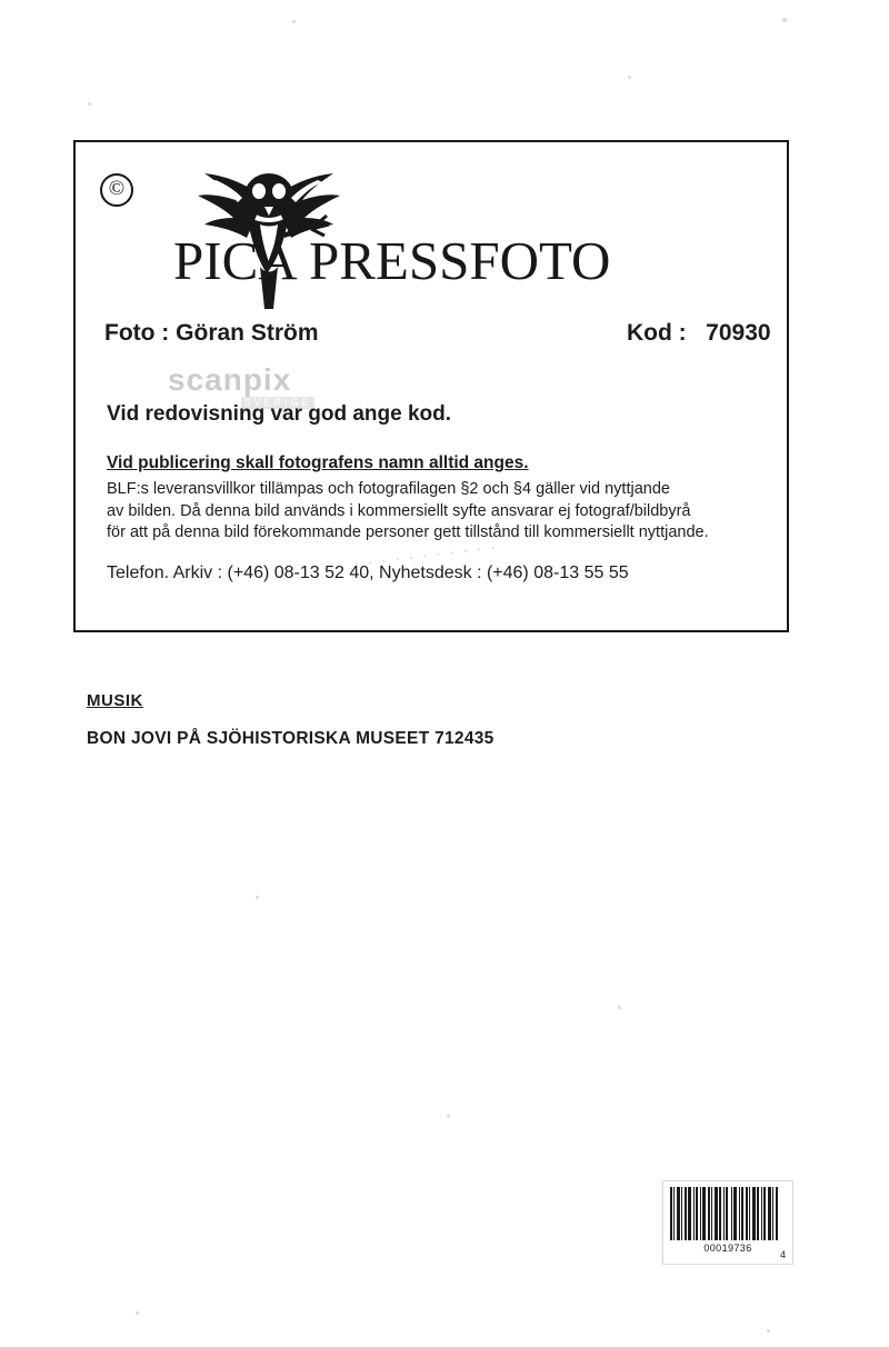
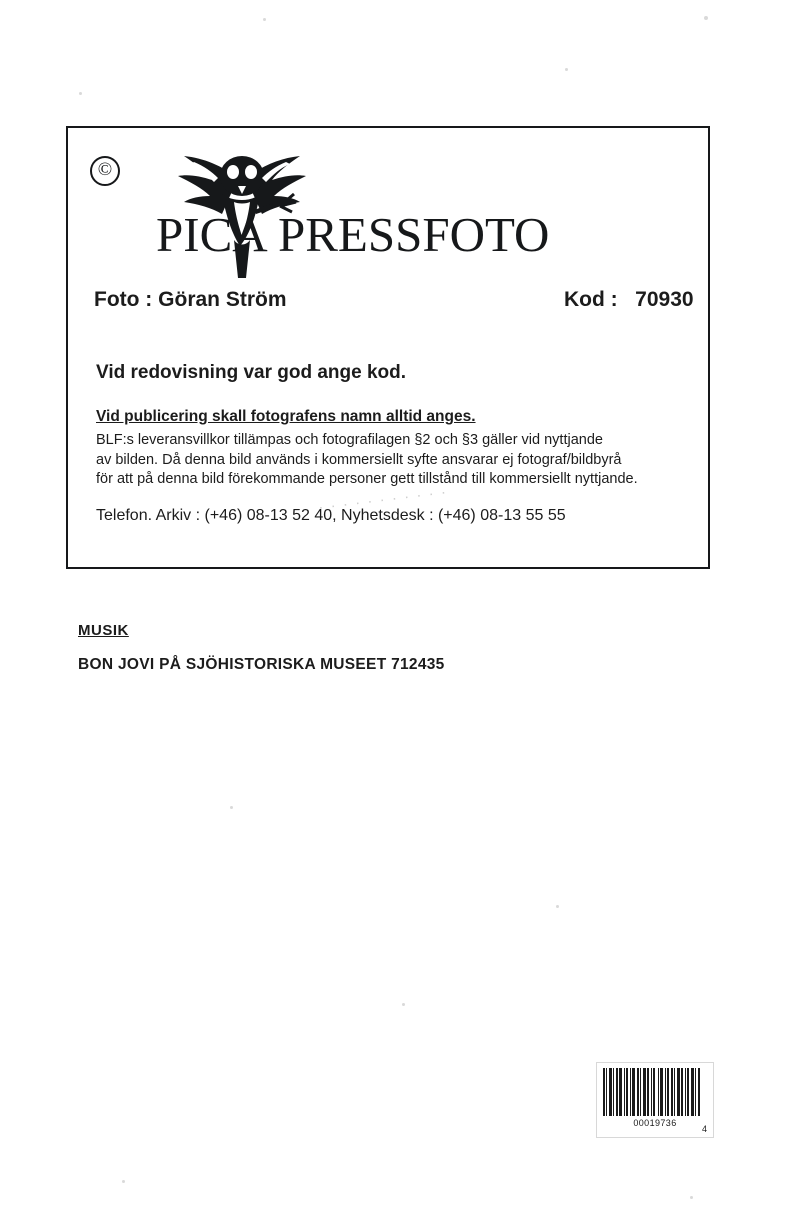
  ©
  PICA
  PRESSFOTO
- scanpix
- SVERIGE
  Foto : Göran Ström
  Kod : 70930
  Vid redovisning var god ange kod.
  Vid publicering skall fotografens namn alltid anges.
- BLF:s leveransvillkor tillämpas och fotografilagen §2 och §4 gäller vid nyttjande
+ BLF:s leveransvillkor tillämpas och fotografilagen §2 och §3 gäller vid nyttjande
  av bilden. Då denna bild används i kommersiellt syfte ansvarar ej fotograf/bildbyrå
  för att på denna bild förekommande personer gett tillstånd till kommersiellt nyttjande.
  Telefon. Arkiv : (+46) 08-13 52 40, Nyhetsdesk : (+46) 08-13 55 55
  MUSIK
  BON JOVI PÅ SJÖHISTORISKA MUSEET 712435
  00019736
  4
